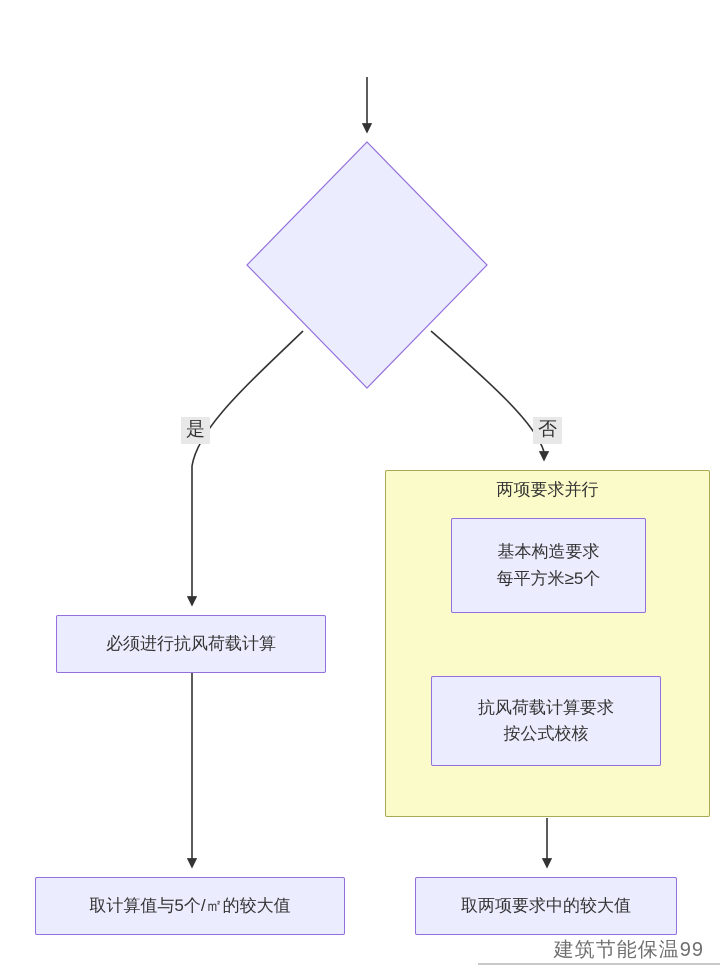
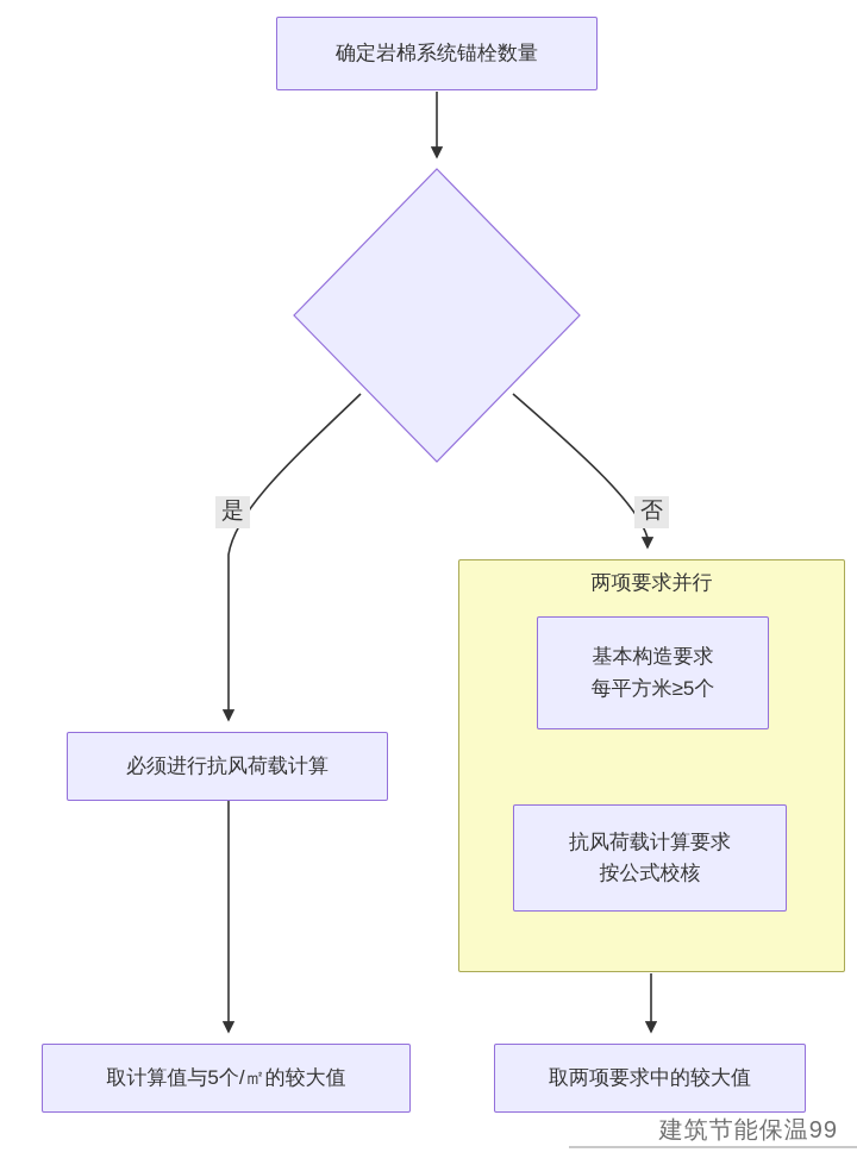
+ 确定岩棉系统锚栓数量
  是
  否
  必须进行抗风荷载计算
  两项要求并行
  基本构造要求
  每平方米≥5个
  抗风荷载计算要求
  按公式校核
  取计算值与5个/㎡的较大值
  取两项要求中的较大值
  建筑节能保温99
